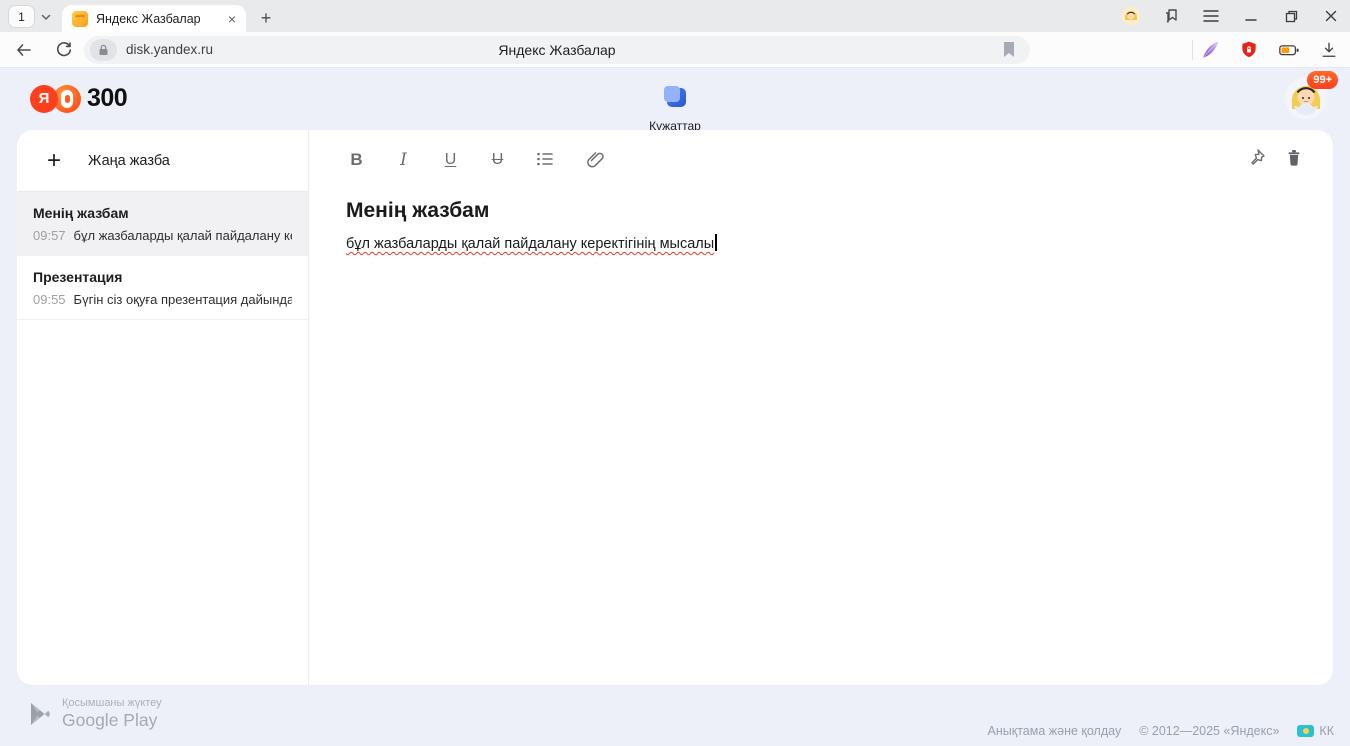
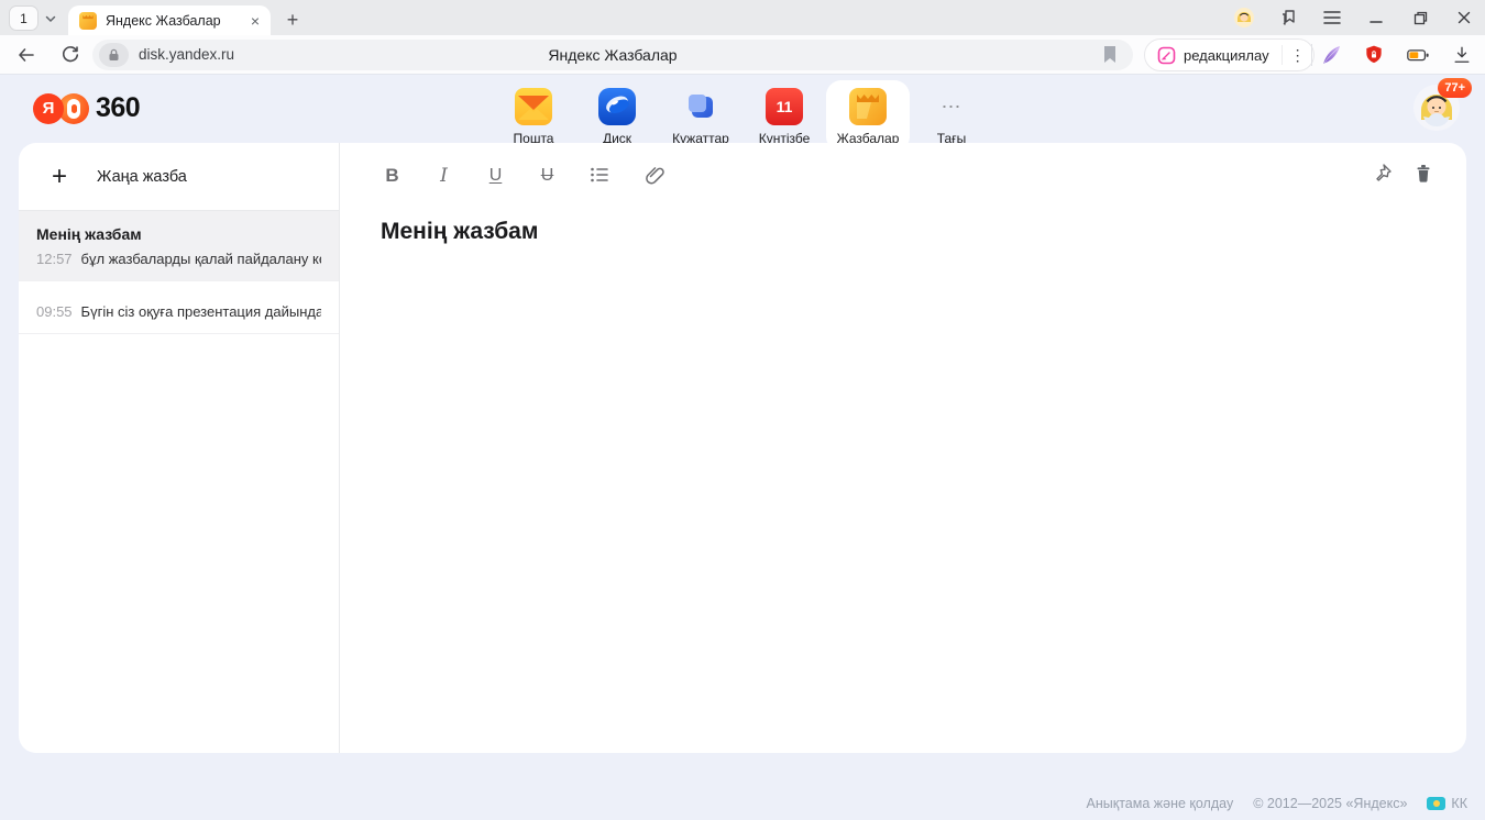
  1
  Яндекс Жазбалар
  ×
  +
  disk.yandex.ru
  Яндекс Жазбалар
+ редакциялау
+ ⋮
  Я
- 300
+ 360
+ Пошта
+ Диск
  Құжаттар
+ 11
+ Күнтізбе
+ Жазбалар
+ ⋯
+ Тағы
- 99+
+ 77+
  +
  Жаңа жазба
  Менің жазбам
- 09:57
+ 12:57
  бұл жазбаларды қалай пайдалану к
- Презентация
  09:55
  Бүгін сіз оқуға презентация дайында
  B
  I
  U
  U
  Менің жазбам
- бұл жазбаларды қалай пайдалану керектігінің мысалы
- Қосымшаны жүктеу
- Google Play
  Анықтама және қолдау
  © 2012—2025 «Яндекс»
  КК
